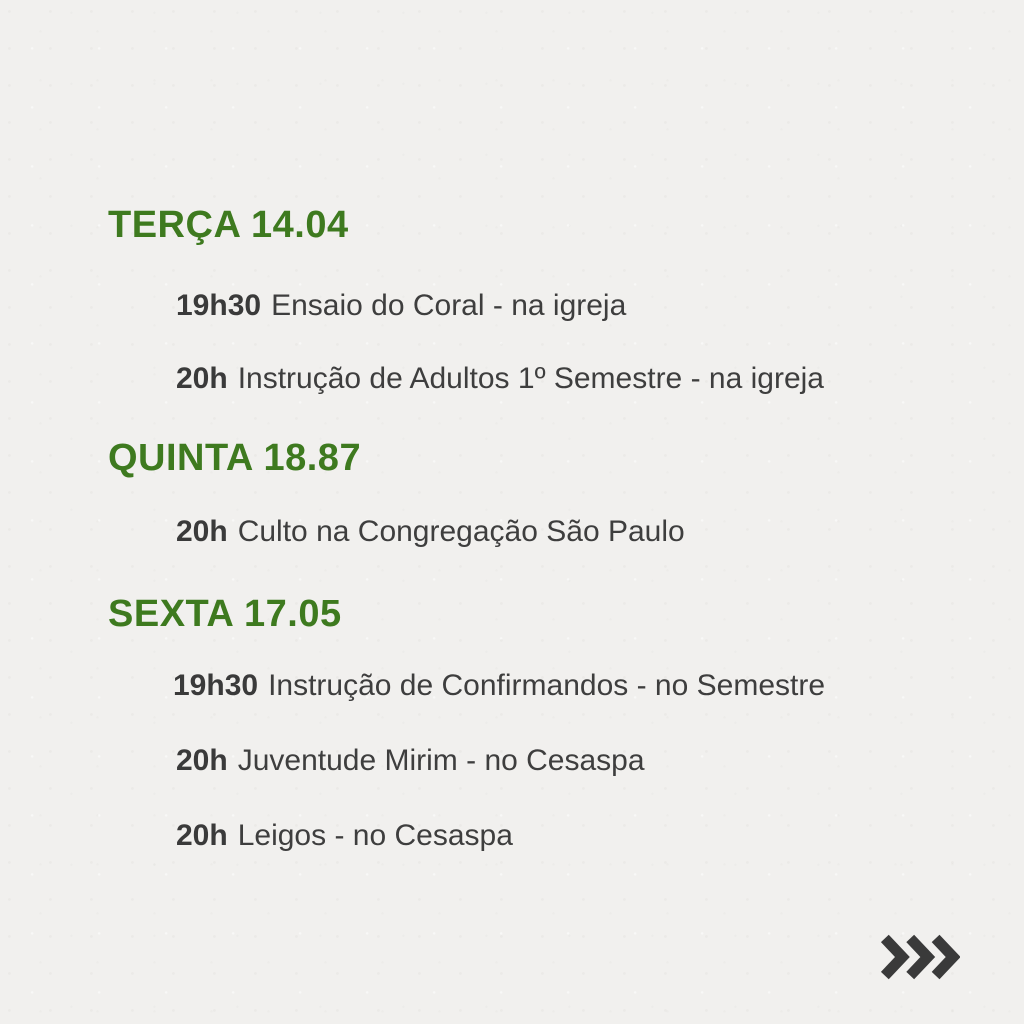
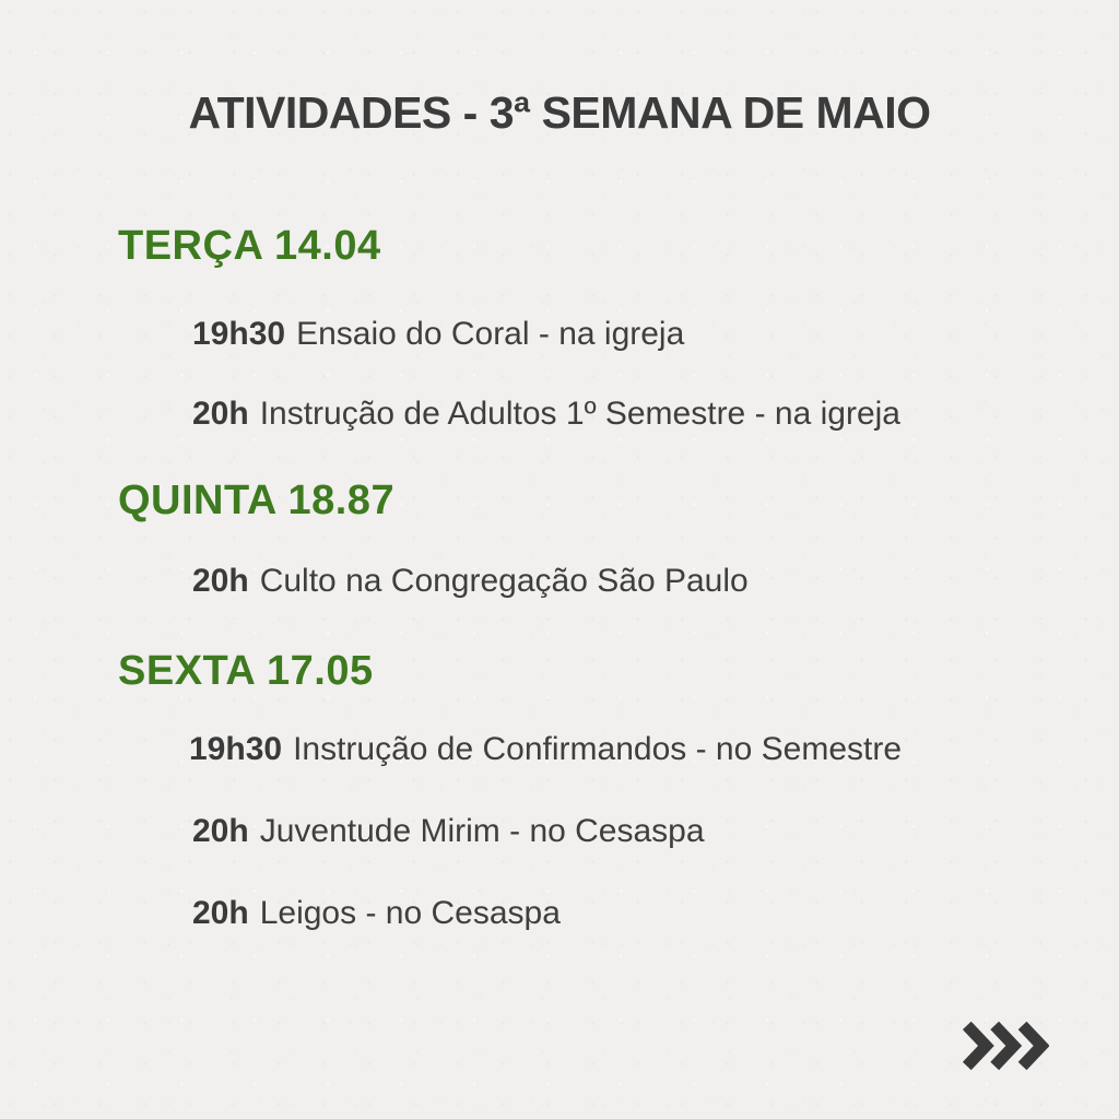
+ ATIVIDADES - 3ª SEMANA DE MAIO
  TERÇA 14.04
  19h30 Ensaio do Coral - na igreja
  20h Instrução de Adultos 1º Semestre - na igreja
  QUINTA 18.87
  20h Culto na Congregação São Paulo
  SEXTA 17.05
  19h30 Instrução de Confirmandos - no Semestre
  20h Juventude Mirim - no Cesaspa
  20h Leigos - no Cesaspa
